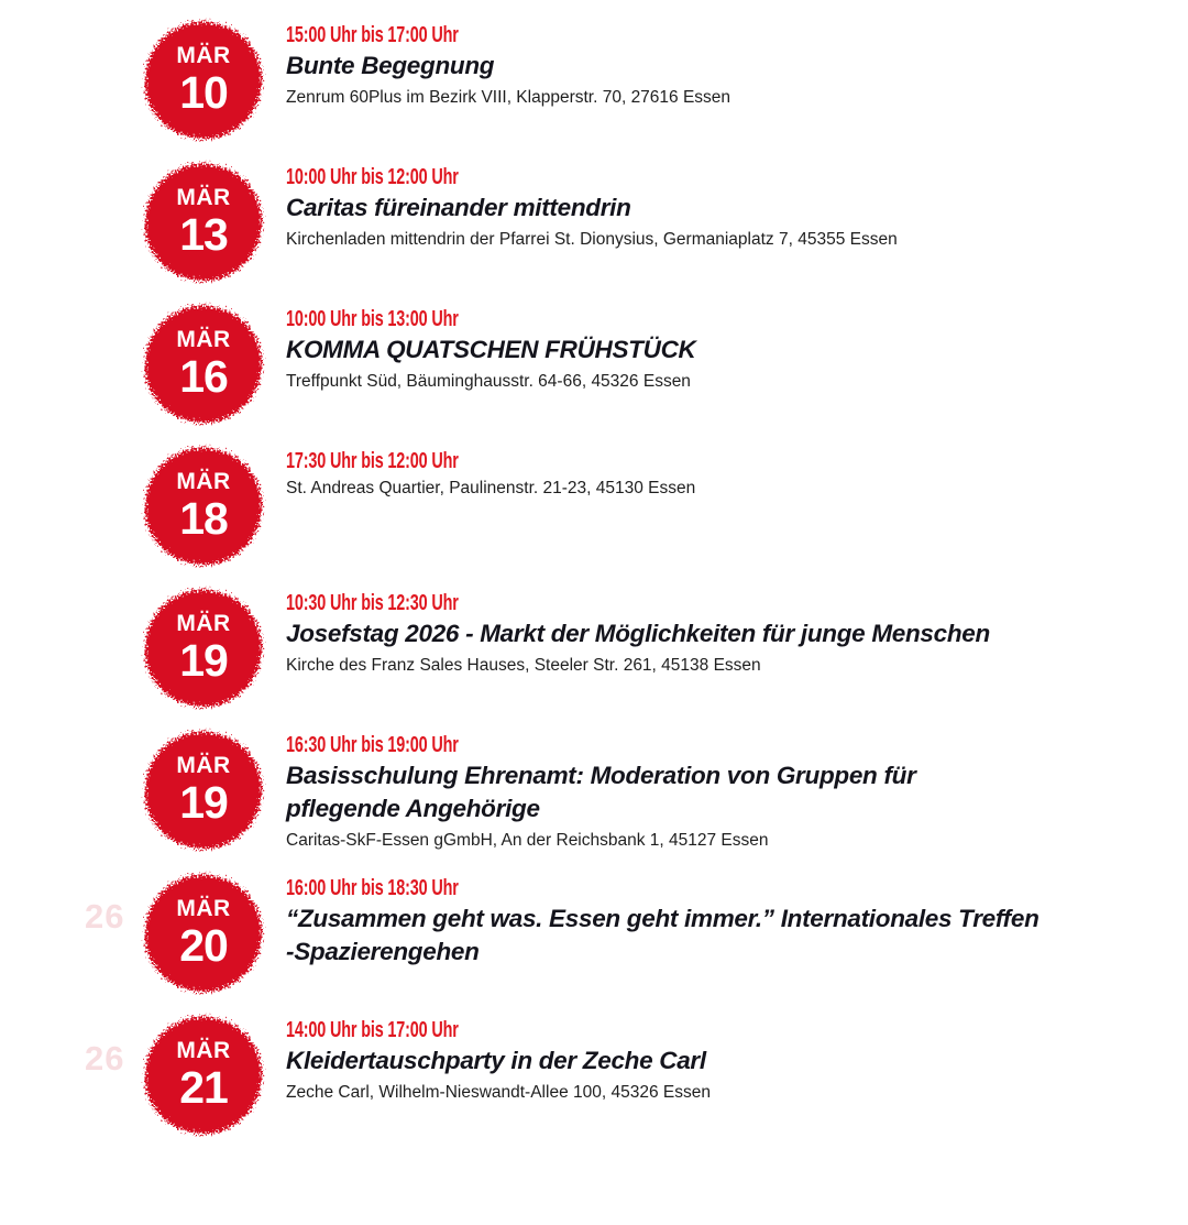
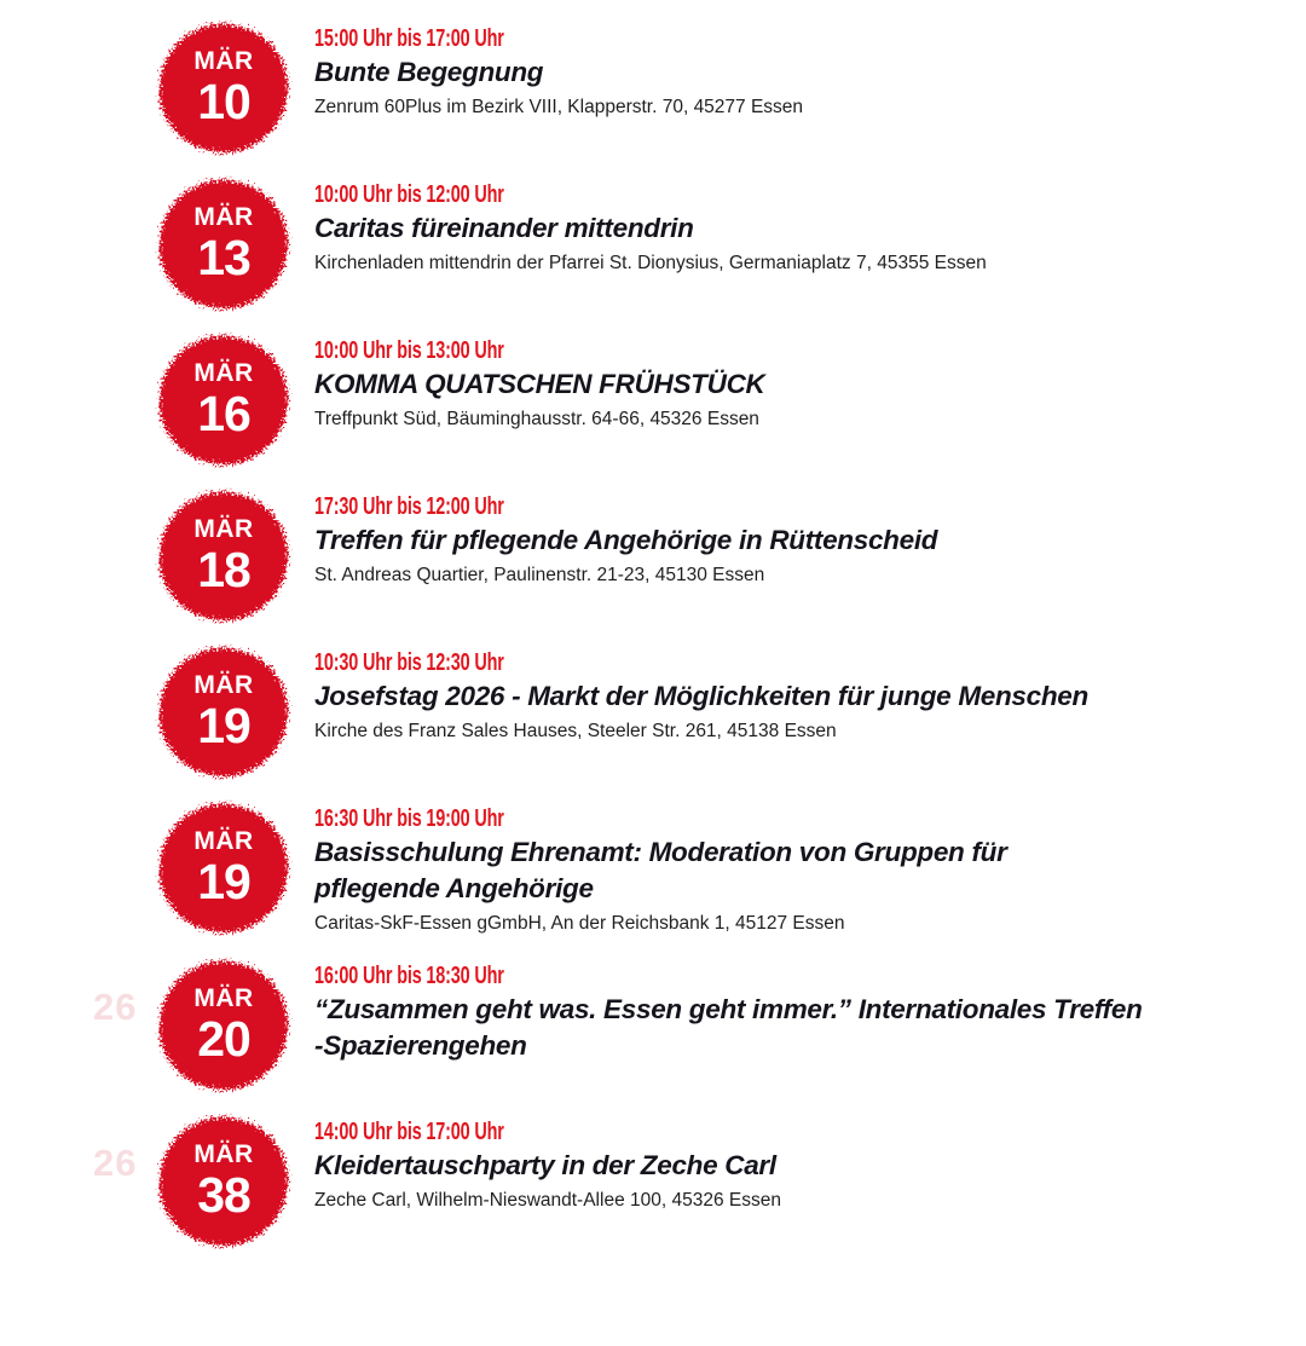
  MÄR
  10
  15:00 Uhr bis 17:00 Uhr
  Bunte Begegnung
- Zenrum 60Plus im Bezirk VIII, Klapperstr. 70, 27616 Essen
+ Zenrum 60Plus im Bezirk VIII, Klapperstr. 70, 45277 Essen
  MÄR
  13
  10:00 Uhr bis 12:00 Uhr
  Caritas füreinander mittendrin
  Kirchenladen mittendrin der Pfarrei St. Dionysius, Germaniaplatz 7, 45355 Essen
  MÄR
  16
  10:00 Uhr bis 13:00 Uhr
  KOMMA QUATSCHEN FRÜHSTÜCK
  Treffpunkt Süd, Bäuminghausstr. 64-66, 45326 Essen
  MÄR
  18
  17:30 Uhr bis 12:00 Uhr
+ Treffen für pflegende Angehörige in Rüttenscheid
  St. Andreas Quartier, Paulinenstr. 21-23, 45130 Essen
  MÄR
  19
  10:30 Uhr bis 12:30 Uhr
  Josefstag 2026 - Markt der Möglichkeiten für junge Menschen
  Kirche des Franz Sales Hauses, Steeler Str. 261, 45138 Essen
  MÄR
  19
  16:30 Uhr bis 19:00 Uhr
  Basisschulung Ehrenamt: Moderation von Gruppen für
  pflegende Angehörige
  Caritas-SkF-Essen gGmbH, An der Reichsbank 1, 45127 Essen
  26
  MÄR
  20
  16:00 Uhr bis 18:30 Uhr
  “Zusammen geht was. Essen geht immer.” Internationales Treffen
  -Spazierengehen
  26
  MÄR
- 21
+ 38
  14:00 Uhr bis 17:00 Uhr
  Kleidertauschparty in der Zeche Carl
  Zeche Carl, Wilhelm-Nieswandt-Allee 100, 45326 Essen
